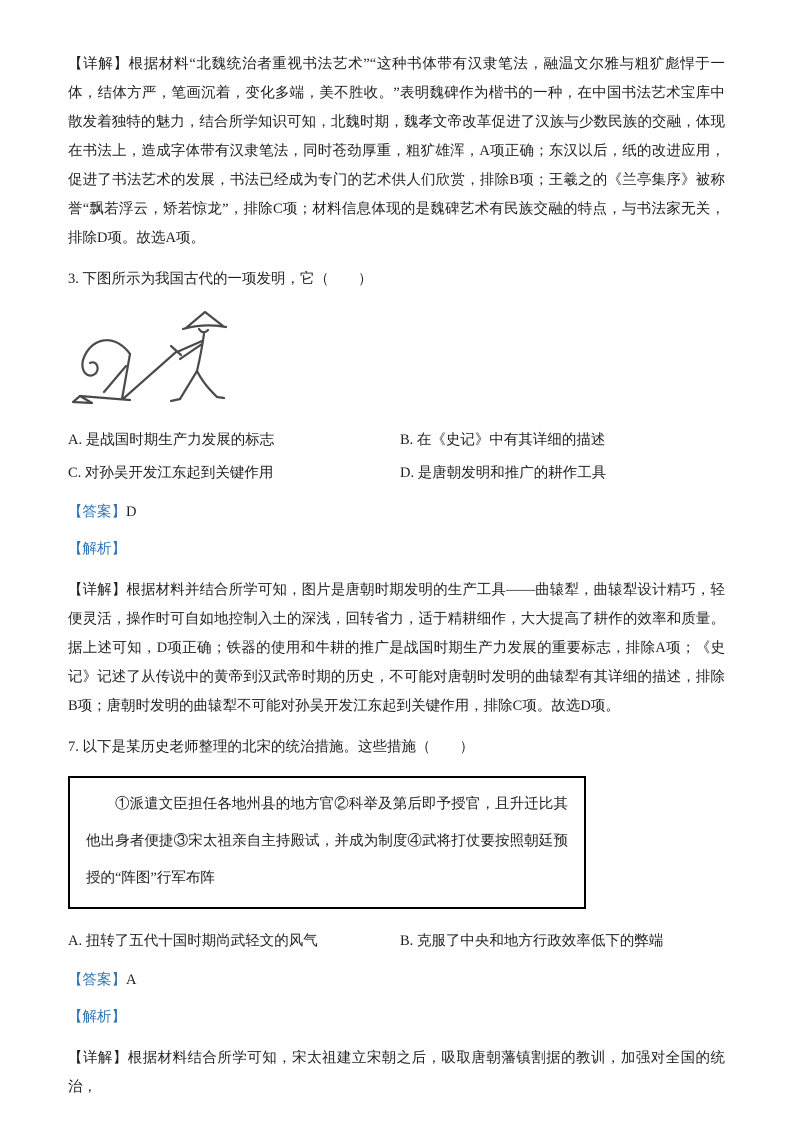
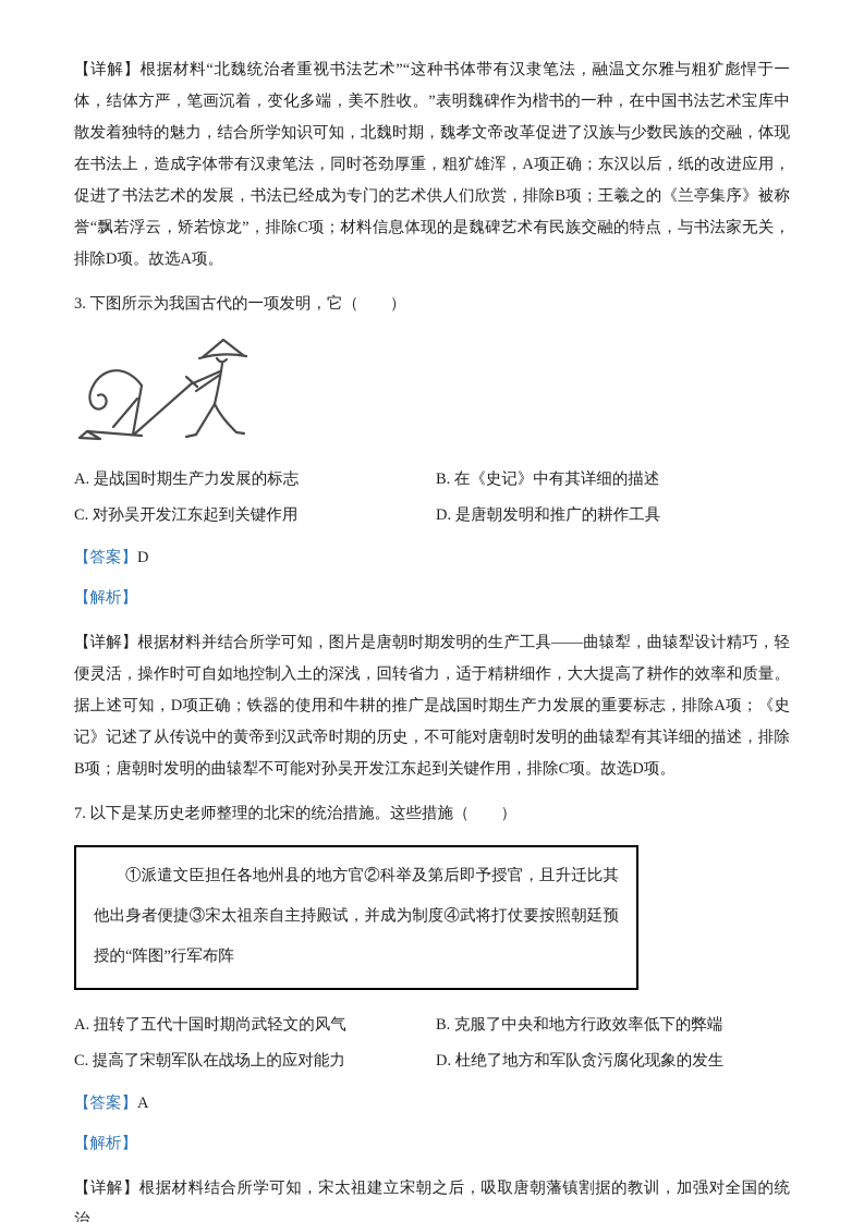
  【详解】根据材料“北魏统治者重视书法艺术”“这种书体带有汉隶笔法，融温文尔雅与粗犷彪悍于一体，结体方严，笔画沉着，变化多端，美不胜收。”表明魏碑作为楷书的一种，在中国书法艺术宝库中散发着独特的魅力，结合所学知识可知，北魏时期，魏孝文帝改革促进了汉族与少数民族的交融，体现在书法上，造成字体带有汉隶笔法，同时苍劲厚重，粗犷雄浑，A项正确；东汉以后，纸的改进应用，促进了书法艺术的发展，书法已经成为专门的艺术供人们欣赏，排除B项；王羲之的《兰亭集序》被称誉“飘若浮云，矫若惊龙”，排除C项；材料信息体现的是魏碑艺术有民族交融的特点，与书法家无关，排除D项。故选A项。
  3. 下图所示为我国古代的一项发明，它（ ）
  A. 是战国时期生产力发展的标志
  B. 在《史记》中有其详细的描述
  C. 对孙吴开发江东起到关键作用
  D. 是唐朝发明和推广的耕作工具
  【答案】D
  【解析】
  【详解】根据材料并结合所学可知，图片是唐朝时期发明的生产工具——曲辕犁，曲辕犁设计精巧，轻便灵活，操作时可自如地控制入土的深浅，回转省力，适于精耕细作，大大提高了耕作的效率和质量。据上述可知，D项正确；铁器的使用和牛耕的推广是战国时期生产力发展的重要标志，排除A项；《史记》记述了从传说中的黄帝到汉武帝时期的历史，不可能对唐朝时发明的曲辕犁有其详细的描述，排除B项；唐朝时发明的曲辕犁不可能对孙吴开发江东起到关键作用，排除C项。故选D项。
  7. 以下是某历史老师整理的北宋的统治措施。这些措施（ ）
  ①派遣文臣担任各地州县的地方官②科举及第后即予授官，且升迁比其他出身者便捷③宋太祖亲自主持殿试，并成为制度④武将打仗要按照朝廷预授的“阵图”行军布阵
  A. 扭转了五代十国时期尚武轻文的风气
  B. 克服了中央和地方行政效率低下的弊端
+ C. 提高了宋朝军队在战场上的应对能力
+ D. 杜绝了地方和军队贪污腐化现象的发生
  【答案】A
  【解析】
  【详解】根据材料结合所学可知，宋太祖建立宋朝之后，吸取唐朝藩镇割据的教训，加强对全国的统治，
